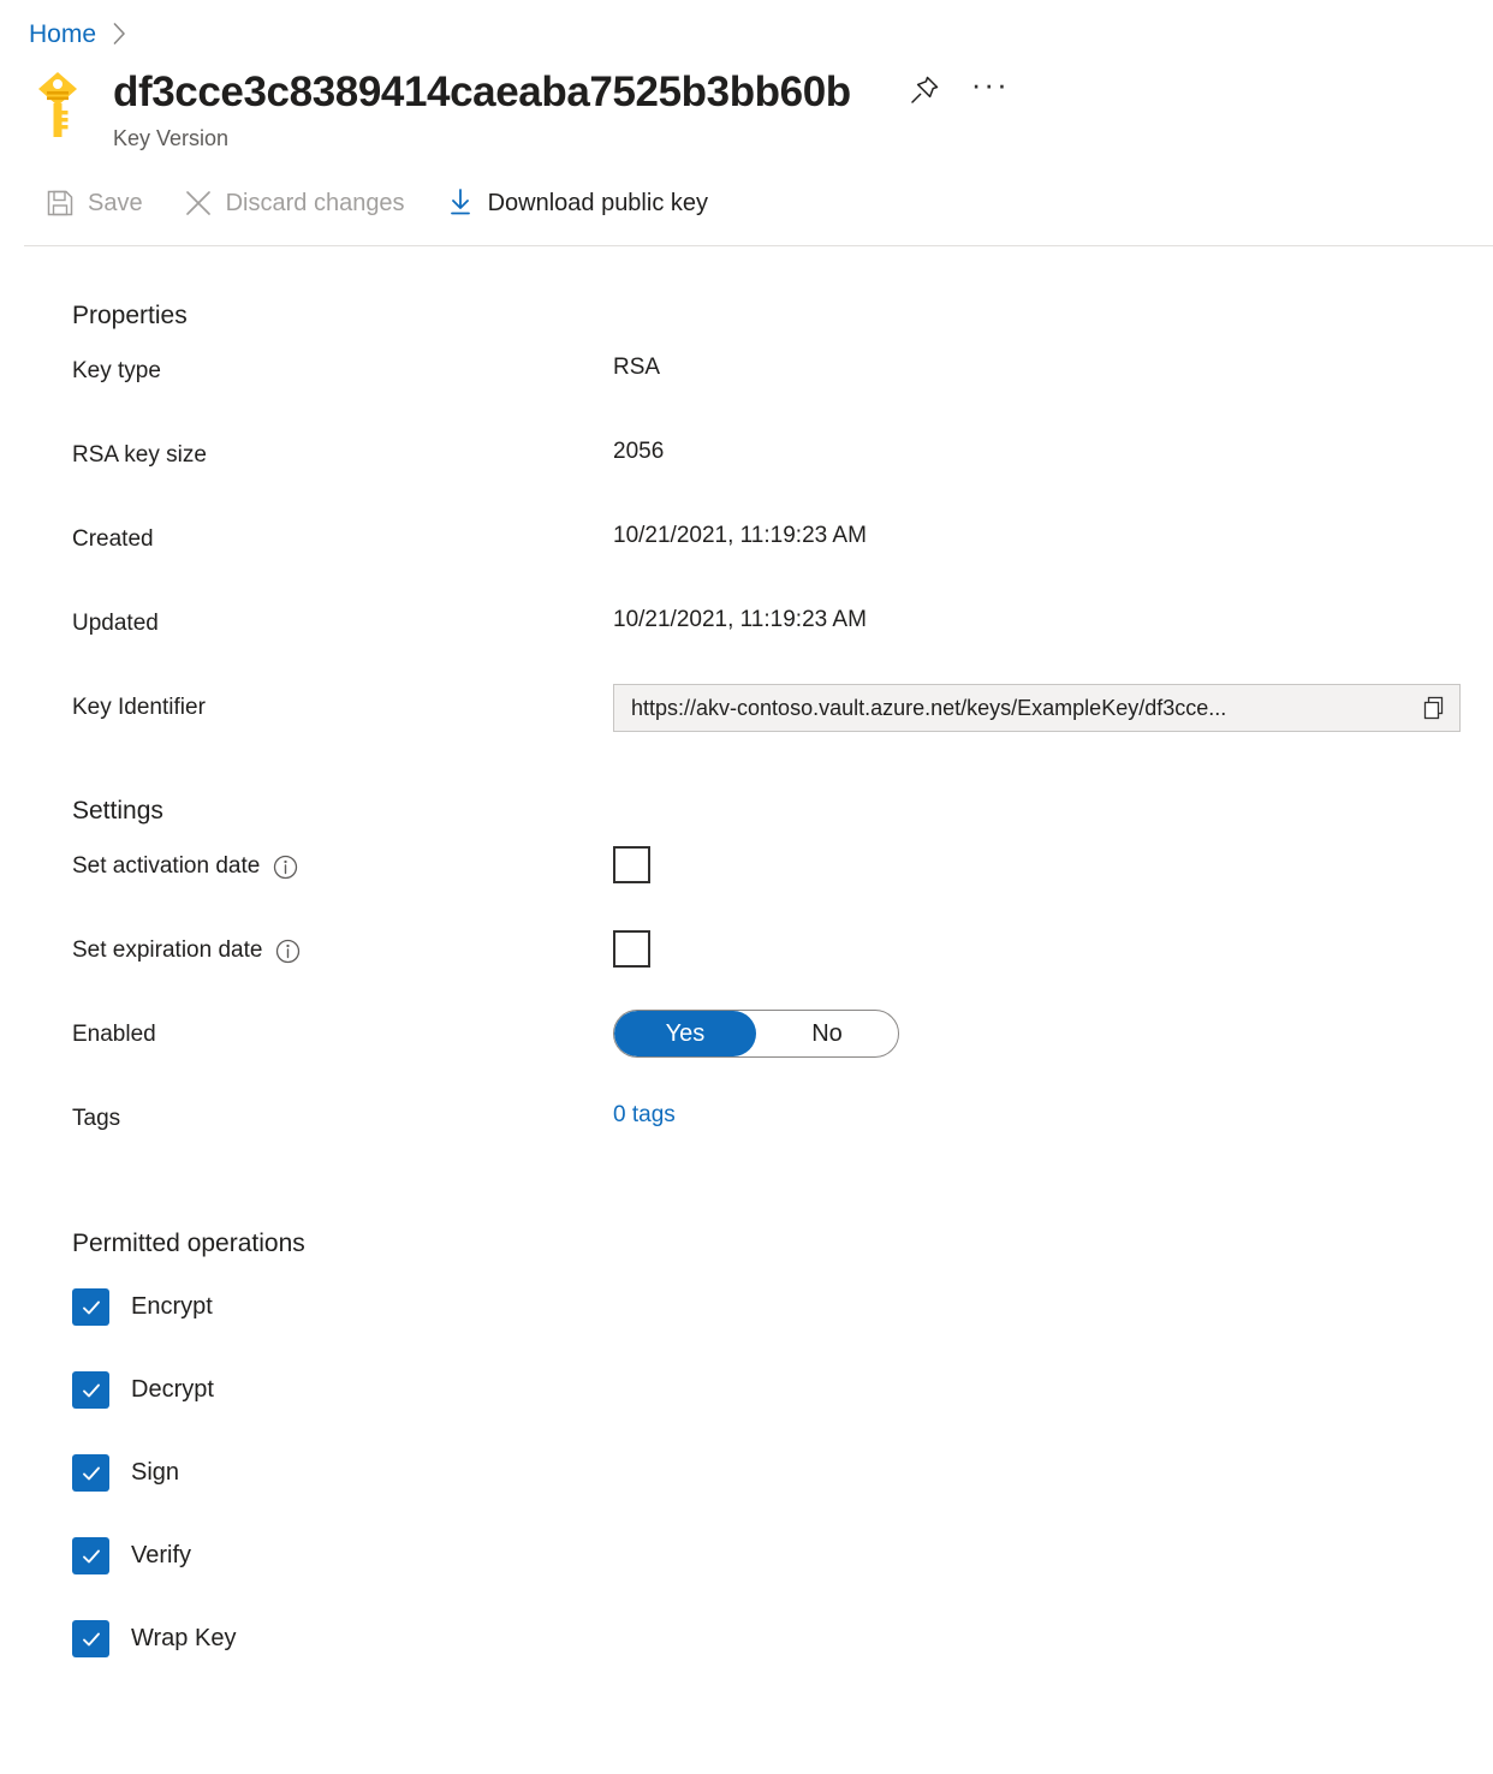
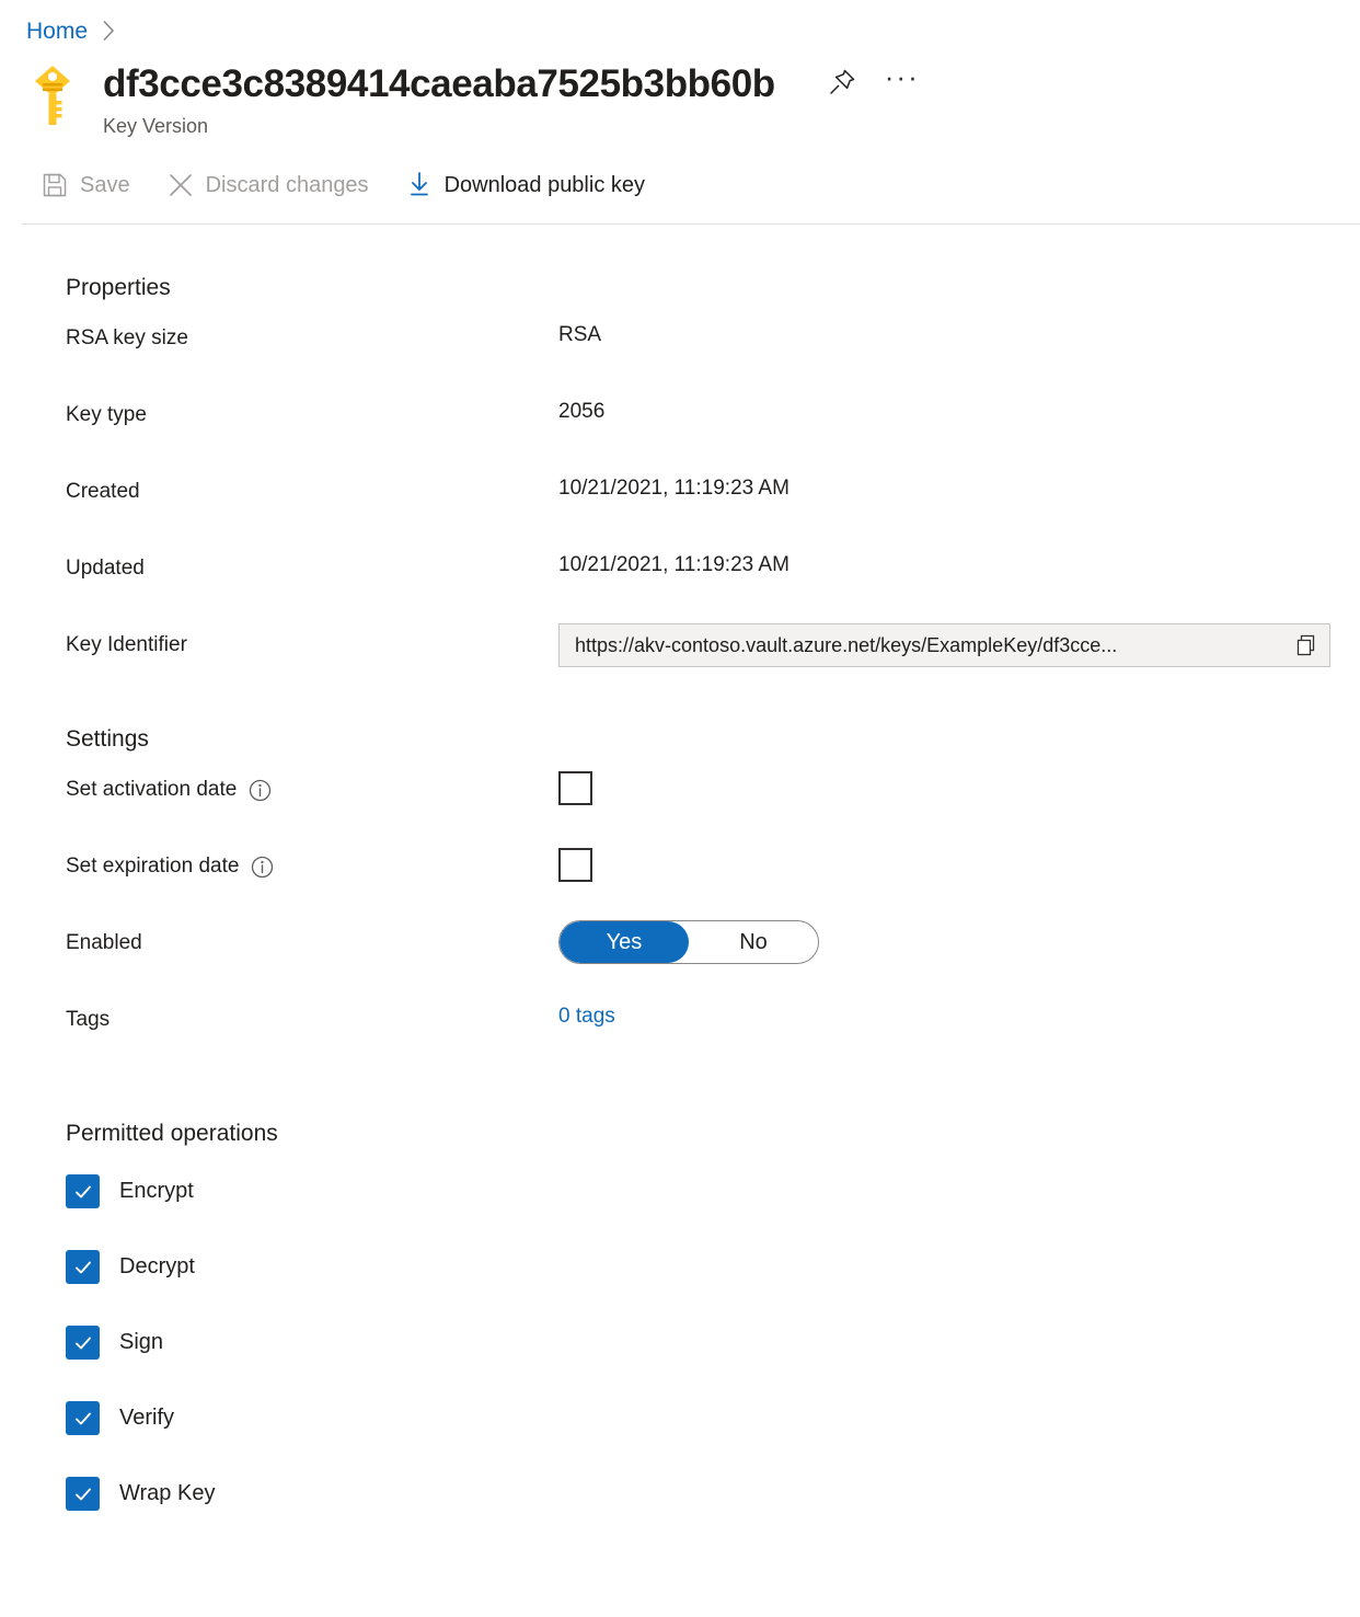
  Home
  df3cce3c8389414caeaba7525b3bb60b
  Key Version
  ···
  Save
  Discard changes
  Download public key
  Properties
- Key type
+ RSA key size
  RSA
- RSA key size
+ Key type
  2056
  Created
  10/21/2021, 11:19:23 AM
  Updated
  10/21/2021, 11:19:23 AM
  Key Identifier
  https://akv-contoso.vault.azure.net/keys/ExampleKey/df3cce...
  Settings
  Set activation date
  Set expiration date
  Enabled
  Yes
  No
  Tags
  0 tags
  Permitted operations
  Encrypt
  Decrypt
  Sign
  Verify
  Wrap Key
